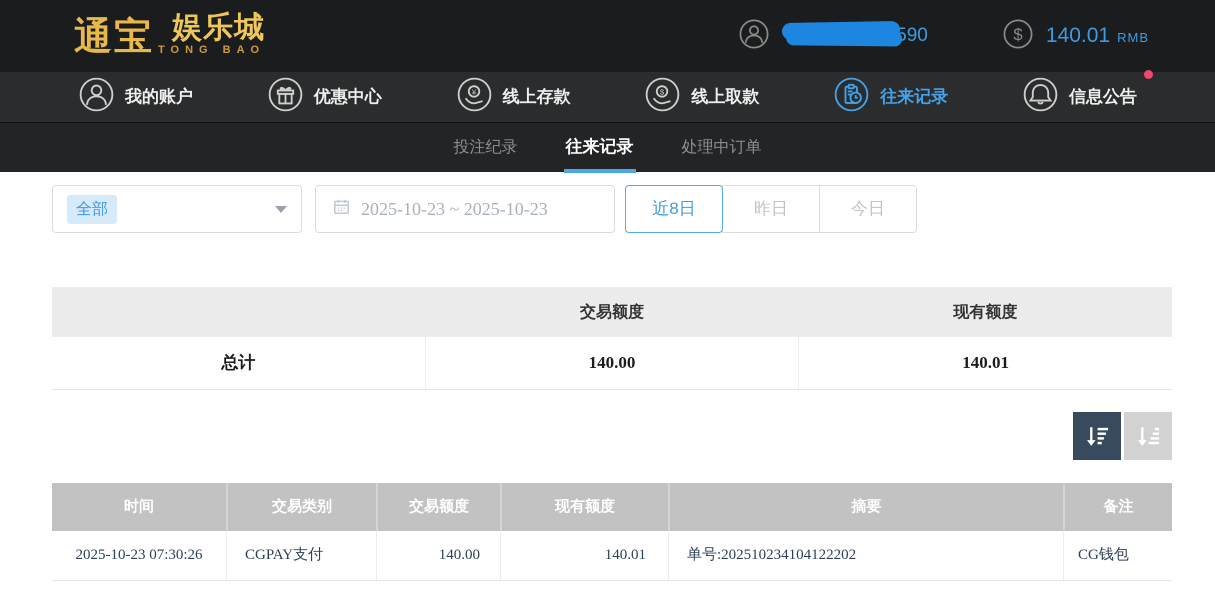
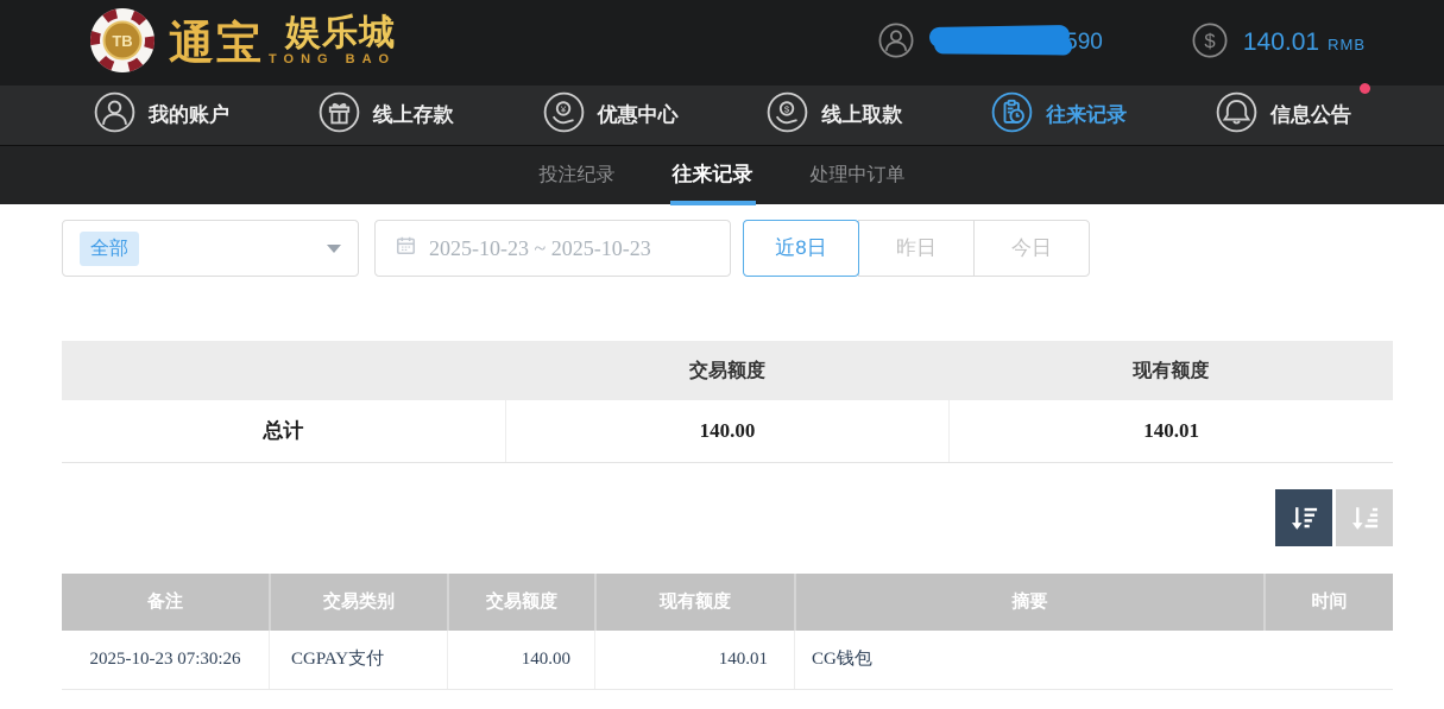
+ TB
  通宝
  娱乐城
  TONG BAO
  $
  140.01
  RMB
  我的账户
- 优惠中心
+ 线上存款
  ¥
- 线上存款
+ 优惠中心
  $
  线上取款
  往来记录
  信息公告
  投注纪录
  往来记录
  处理中订单
  全部
  2025-10-23 ~ 2025-10-23
  近8日
  昨日
  今日
  交易额度
  现有额度
  总计
  140.00
  140.01
- 时间
+ 备注
  交易类别
  交易额度
  现有额度
  摘要
- 备注
+ 时间
  2025-10-23 07:30:26
  CGPAY支付
  140.00
  140.01
- 单号:202510234104122202
  CG钱包
